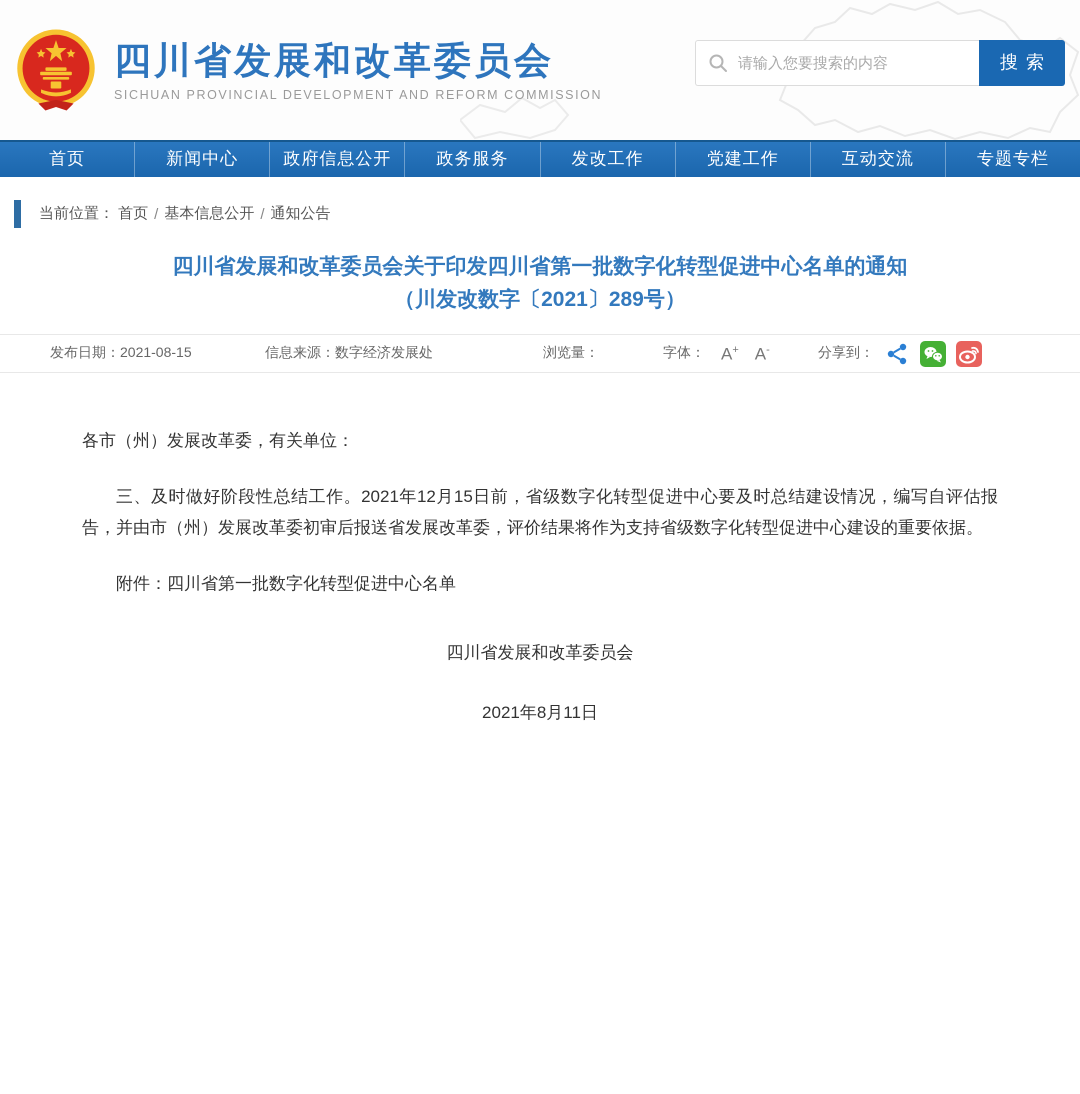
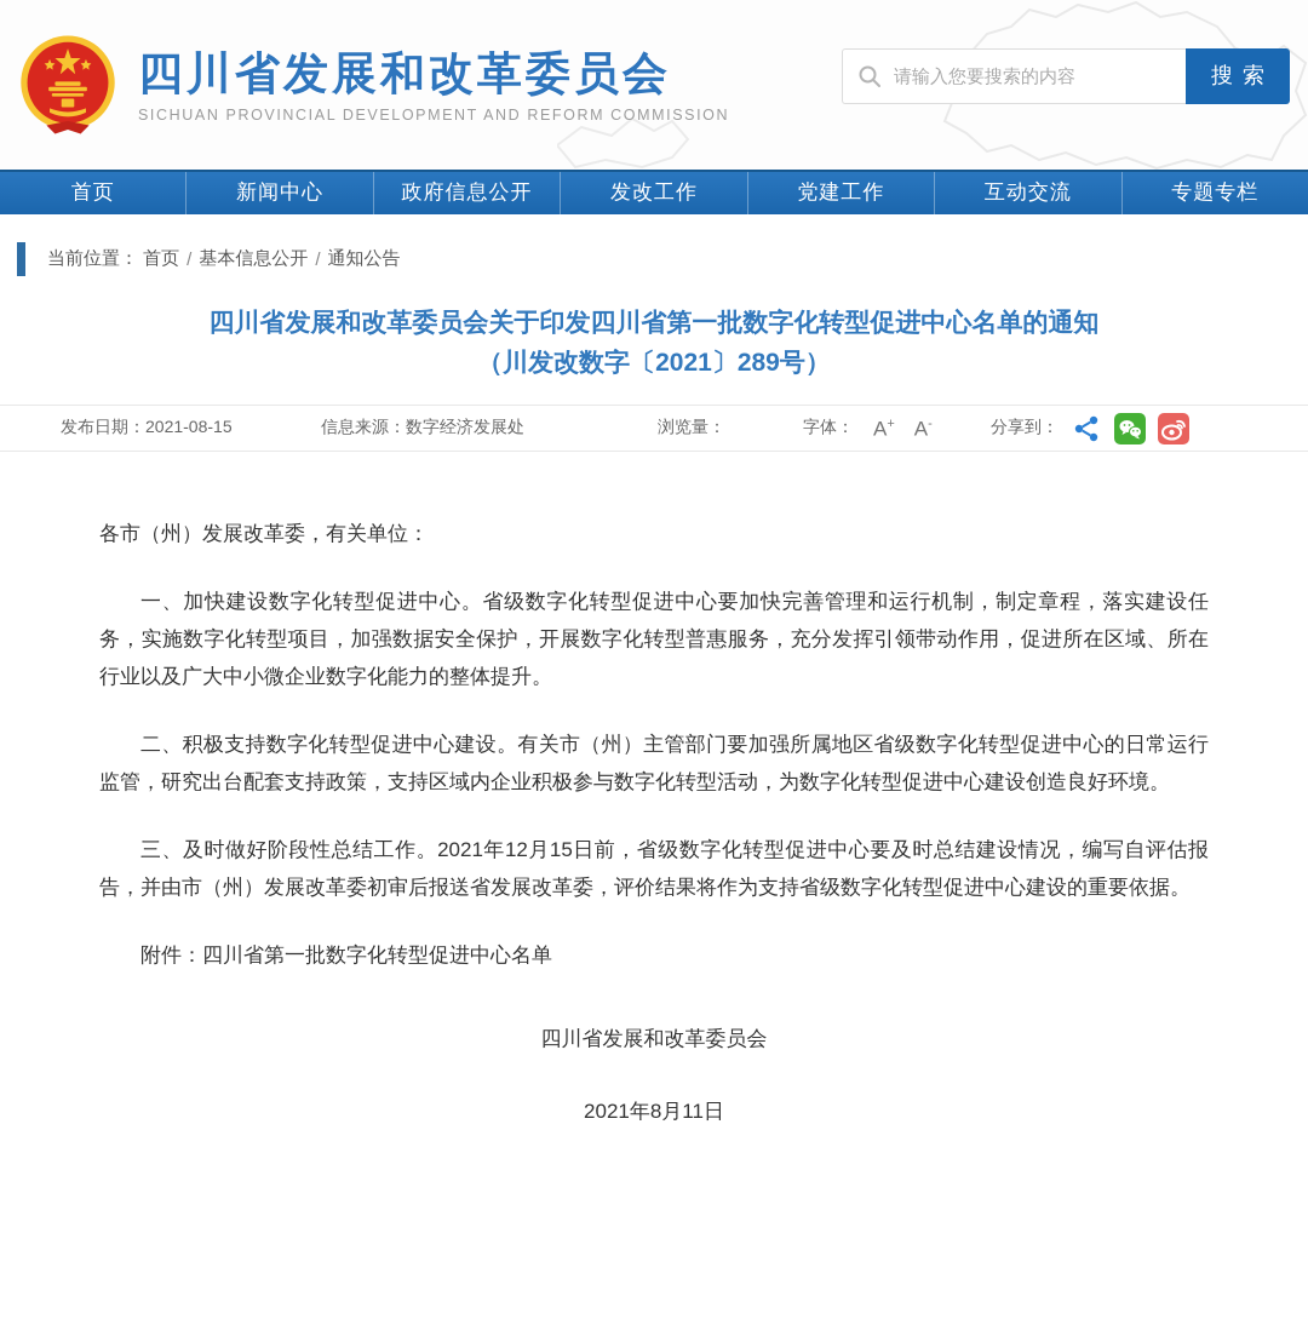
  四川省发展和改革委员会
  SICHUAN PROVINCIAL DEVELOPMENT AND REFORM COMMISSION
  请输入您要搜索的内容
  搜索
  首页
  新闻中心
  政府信息公开
- 政务服务
  发改工作
  党建工作
  互动交流
  专题专栏
  当前位置：
  首页
  /
  基本信息公开
  /
  通知公告
  四川省发展和改革委员会关于印发四川省第一批数字化转型促进中心名单的通知
  （川发改数字〔2021〕289号）
  发布日期：2021-08-15
  信息来源：数字经济发展处
  浏览量：
  字体：
  A+
  A-
  分享到：
  各市（州）发展改革委，有关单位：
+ 一、加快建设数字化转型促进中心。省级数字化转型促进中心要加快完善管理和运行机制，制定章程，落实建设任务，实施数字化转型项目，加强数据安全保护，开展数字化转型普惠服务，充分发挥引领带动作用，促进所在区域、所在行业以及广大中小微企业数字化能力的整体提升。
+ 二、积极支持数字化转型促进中心建设。有关市（州）主管部门要加强所属地区省级数字化转型促进中心的日常运行监管，研究出台配套支持政策，支持区域内企业积极参与数字化转型活动，为数字化转型促进中心建设创造良好环境。
  三、及时做好阶段性总结工作。2021年12月15日前，省级数字化转型促进中心要及时总结建设情况，编写自评估报告，并由市（州）发展改革委初审后报送省发展改革委，评价结果将作为支持省级数字化转型促进中心建设的重要依据。
  附件：四川省第一批数字化转型促进中心名单
  四川省发展和改革委员会
  2021年8月11日
